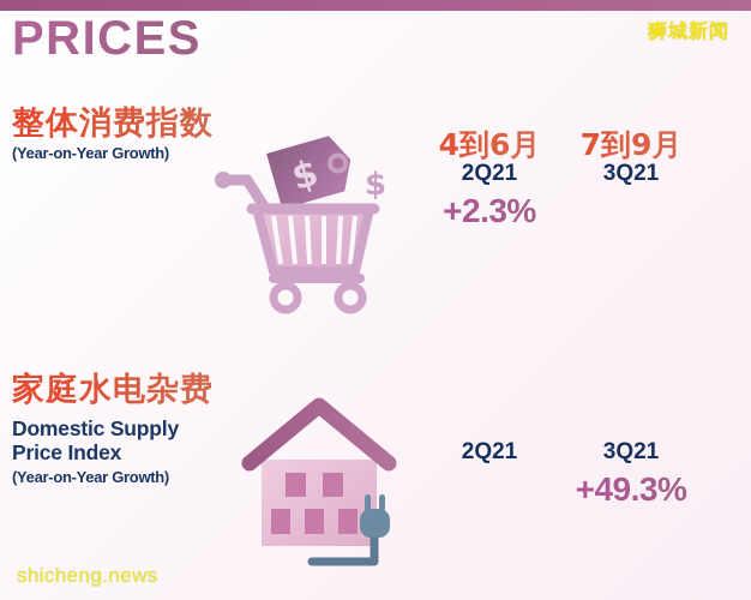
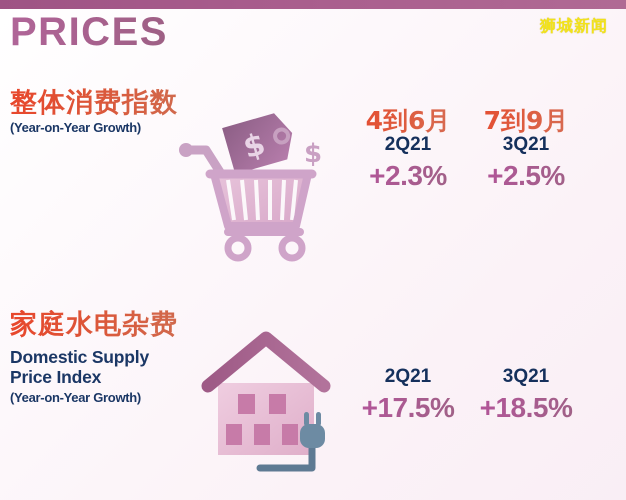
  狮城新闻
  PRICES
  整体消费指数
  (Year-on-Year Growth)
  $
  4到6月
  2Q21
  +2.3%
  7到9月
  3Q21
+ +2.5%
  家庭水电杂费
  Domestic Supply
  Price Index
  (Year-on-Year Growth)
  2Q21
+ +17.5%
  3Q21
- +49.3%
+ +18.5%
- shicheng.news
